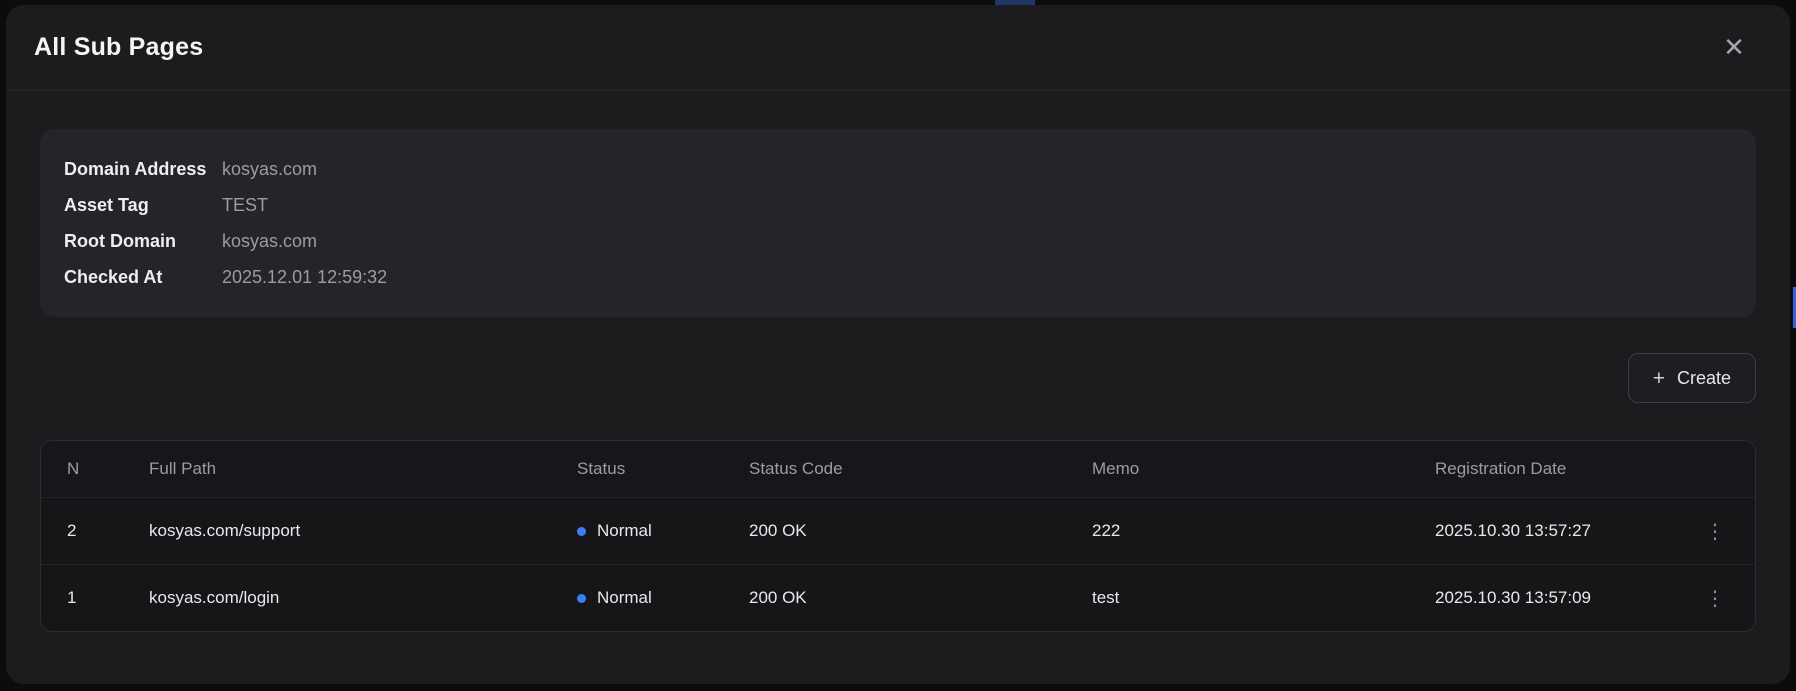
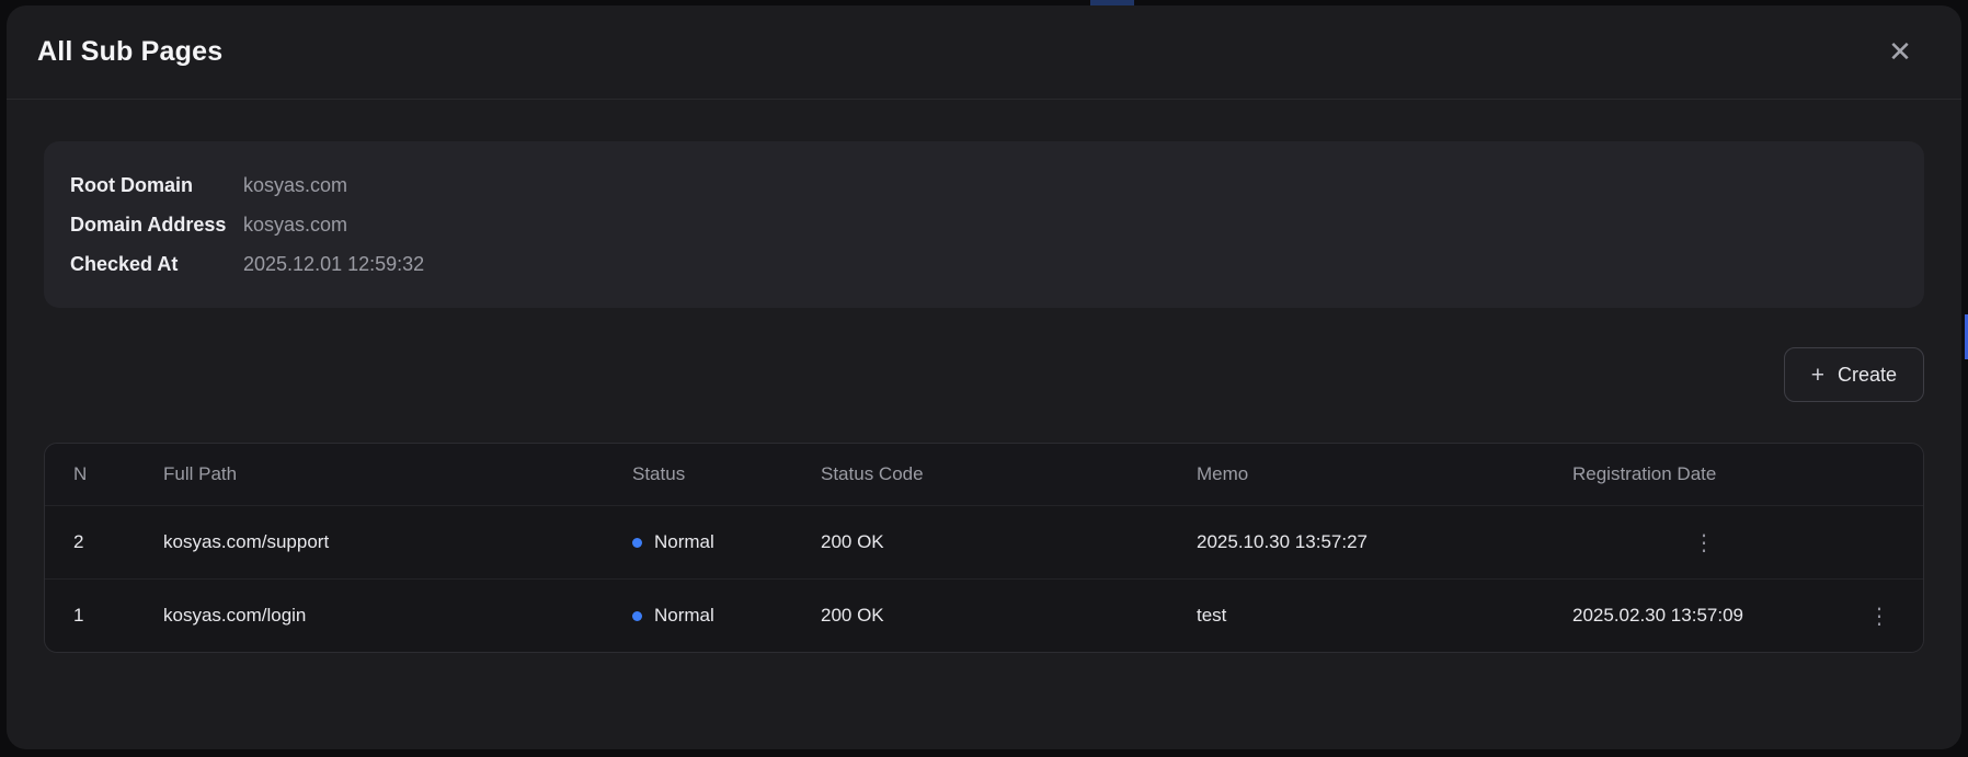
  All Sub Pages
  ✕
- Domain Address
+ Root Domain
  kosyas.com
- Asset Tag
- TEST
- Root Domain
+ Domain Address
  kosyas.com
  Checked At
  2025.12.01 12:59:32
  +
  Create
  N
  Full Path
  Status
  Status Code
  Memo
  Registration Date
  2
  kosyas.com/support
  Normal
  200 OK
- 222
  2025.10.30 13:57:27
  ⋮
  1
  kosyas.com/login
  Normal
  200 OK
  test
- 2025.10.30 13:57:09
+ 2025.02.30 13:57:09
  ⋮
